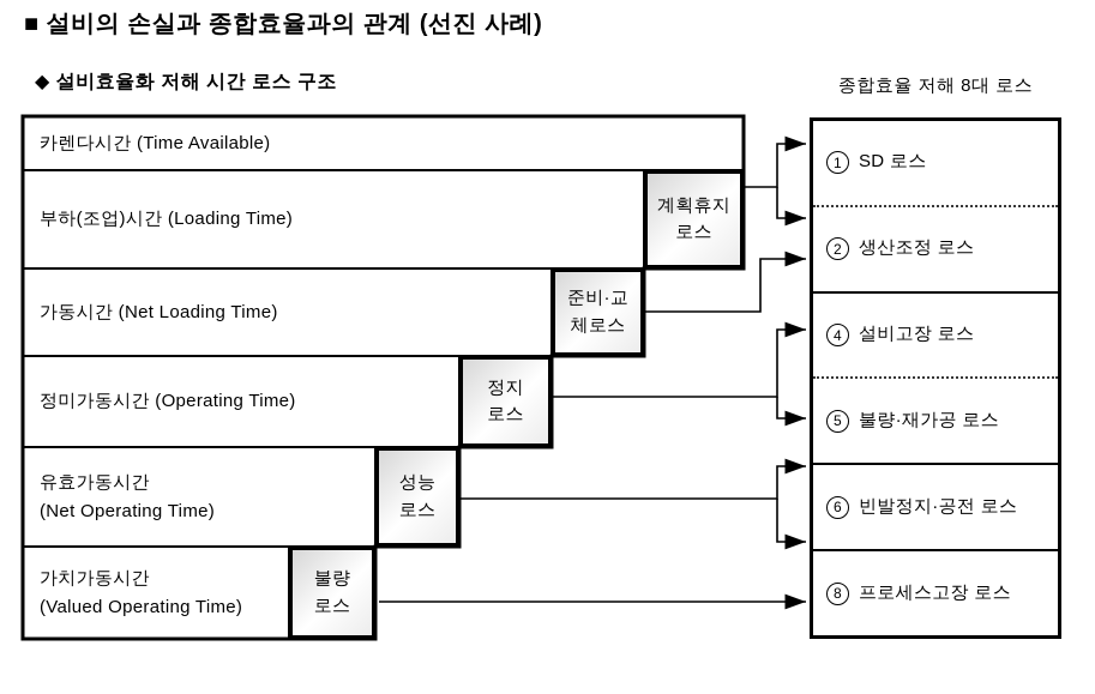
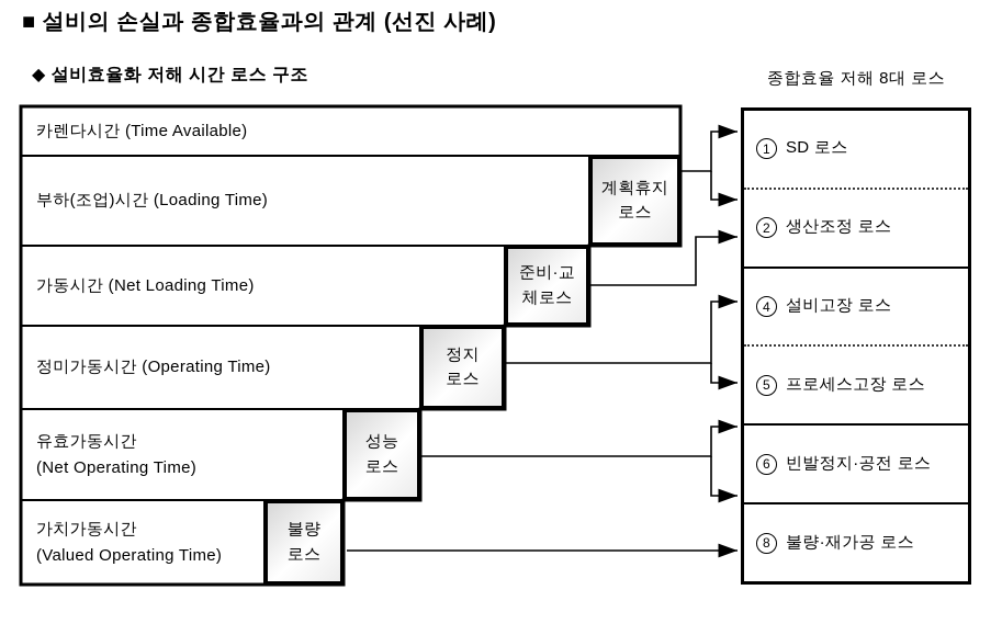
  ■ 설비의 손실과 종합효율과의 관계 (선진 사례)
  ◆ 설비효율화 저해 시간 로스 구조
  종합효율 저해 8대 로스
  카렌다시간 (Time Available)
  부하(조업)시간 (Loading Time)
  가동시간 (Net Loading Time)
  정미가동시간 (Operating Time)
  유효가동시간
  (Net Operating Time)
  가치가동시간
  (Valued Operating Time)
  계획휴지
  로스
  준비·교
  체로스
  정지
  로스
  성능
  로스
  불량
  로스
  1
  SD 로스
  2
  생산조정 로스
  4
  설비고장 로스
  5
- 불량·재가공 로스
+ 프로세스고장 로스
  6
  빈발정지·공전 로스
  8
- 프로세스고장 로스
+ 불량·재가공 로스
